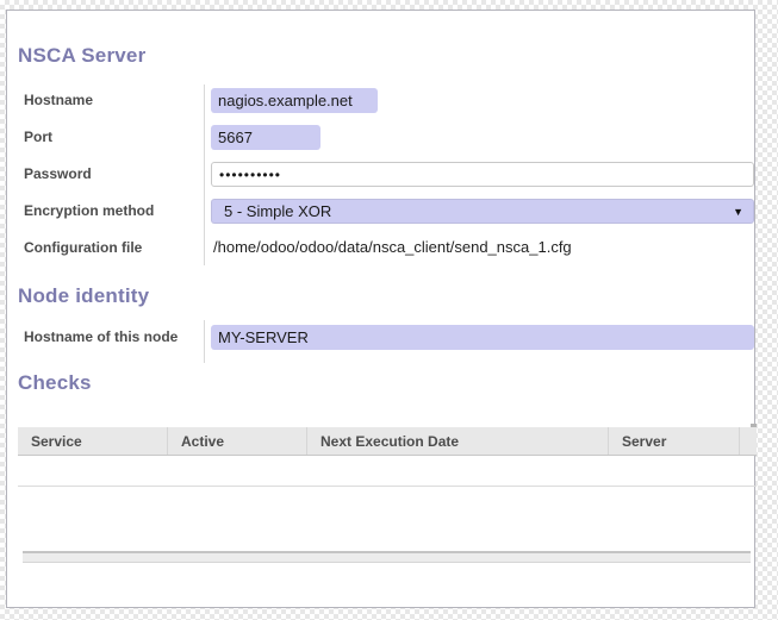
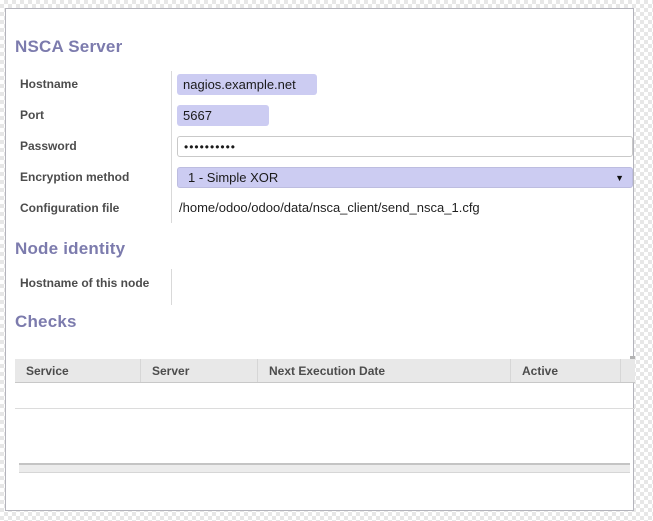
  NSCA Server
  Hostname
  nagios.example.net
  Port
  5667
  Password
  ••••••••••
  Encryption method
- 5 - Simple XOR
+ 1 - Simple XOR
  ▼
  Configuration file
  /home/odoo/odoo/data/nsca_client/send_nsca_1.cfg
  Node identity
  Hostname of this node
- MY-SERVER
  Checks
  Service
- Active
+ Server
  Next Execution Date
- Server
+ Active
